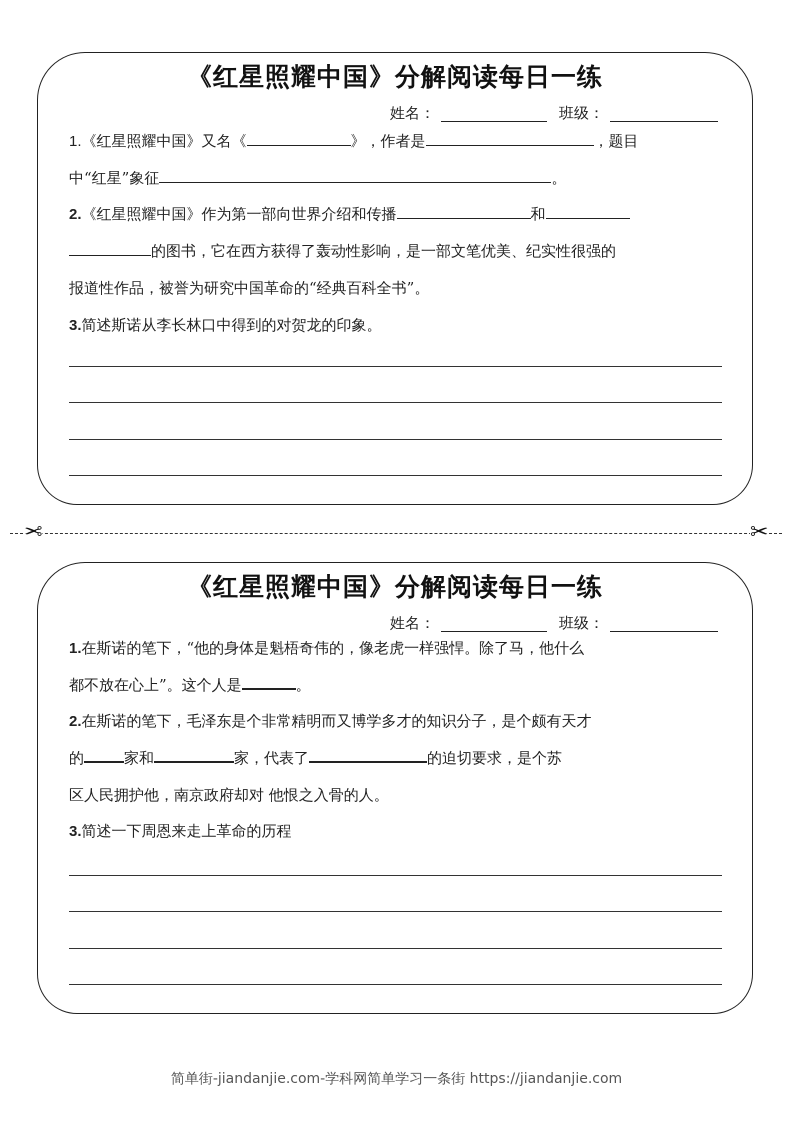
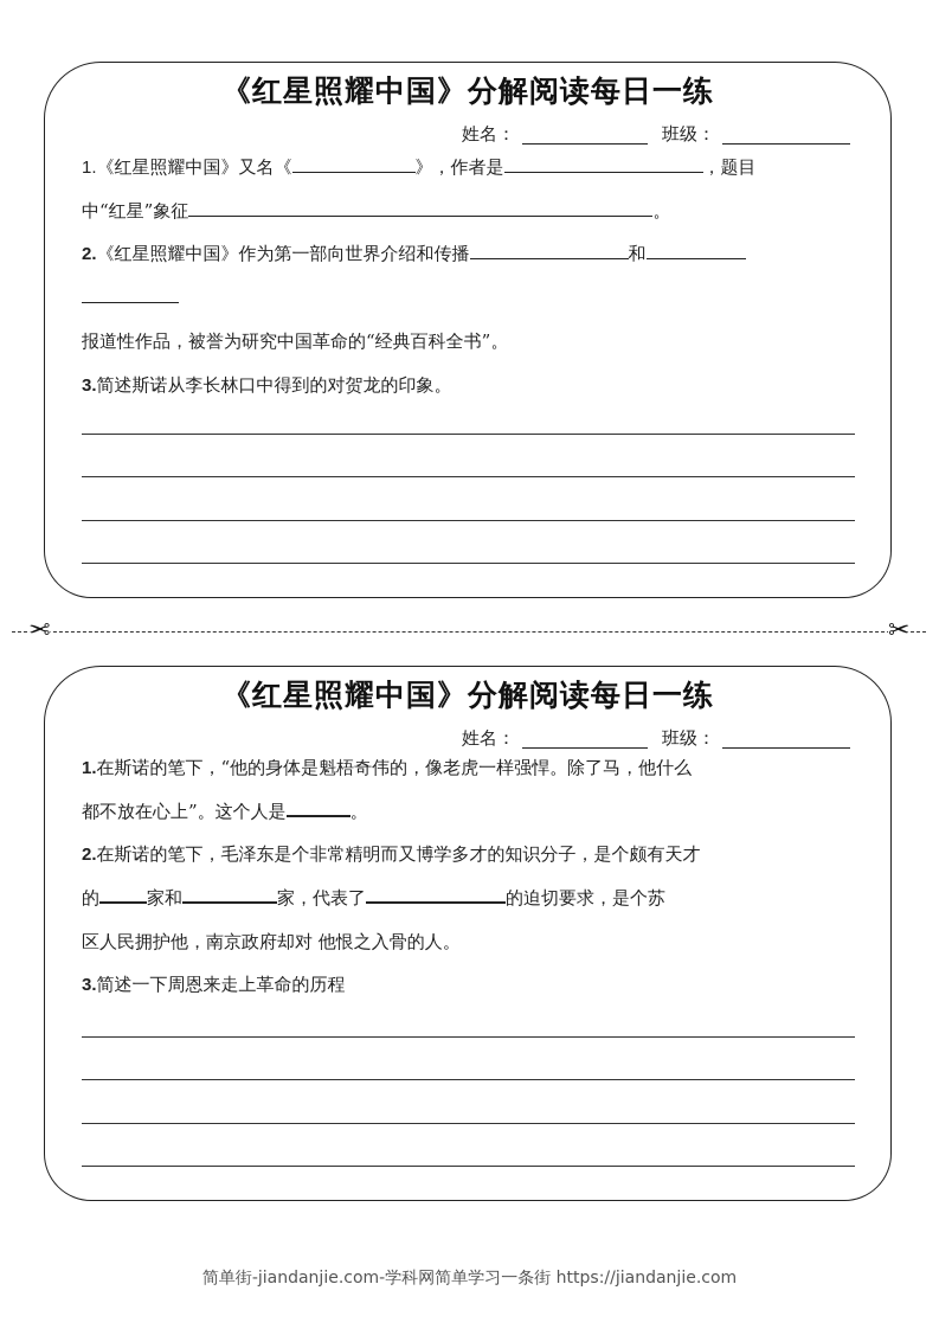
  《红星照耀中国》分解阅读每日一练
  姓名：
  班级：
  1.《红星照耀中国》又名《 》，作者是 ，题目
  中“红星”象征 。
  2.《红星照耀中国》作为第一部向世界介绍和传播 和
- 的图书，它在西方获得了轰动性影响，是一部文笔优美、纪实性很强的
  报道性作品，被誉为研究中国革命的“经典百科全书”。
  3.简述斯诺从李长林口中得到的对贺龙的印象。
  ✂
  《红星照耀中国》分解阅读每日一练
  姓名：
  班级：
  1.在斯诺的笔下，“他的身体是魁梧奇伟的，像老虎一样强悍。除了马，他什么
  都不放在心上”。这个人是 。
  2.在斯诺的笔下，毛泽东是个非常精明而又博学多才的知识分子，是个颇有天才
  的 家和 家，代表了 的迫切要求，是个苏
  区人民拥护他，南京政府却对 他恨之入骨的人。
  3.简述一下周恩来走上革命的历程
  简单街-jiandanjie.com-学科网简单学习一条街 https://jiandanjie.com
